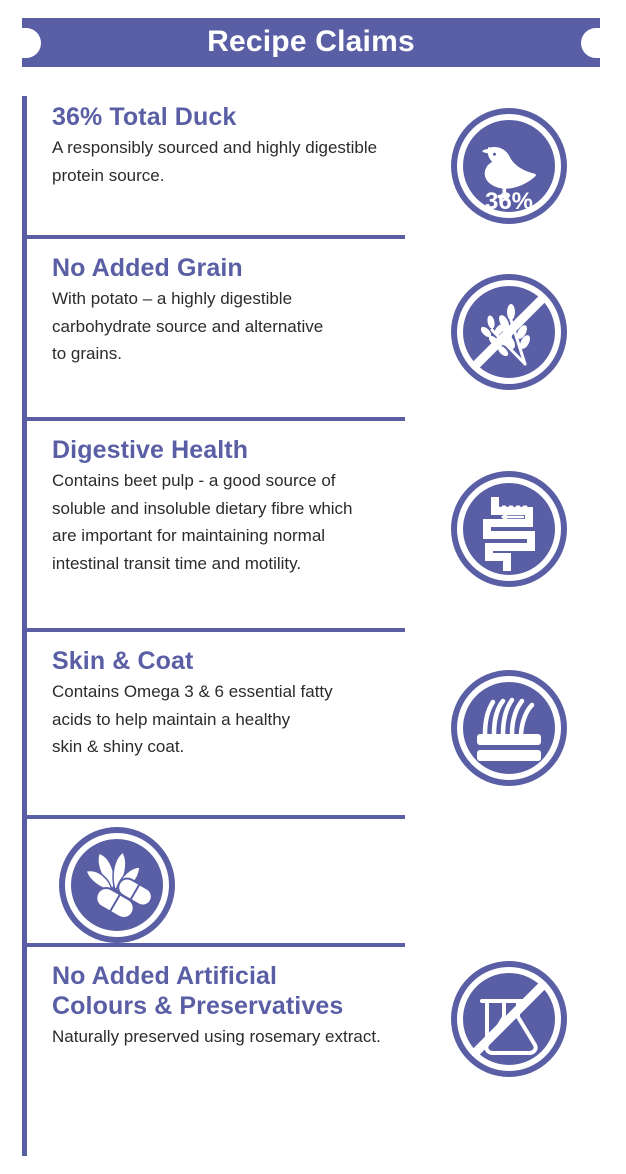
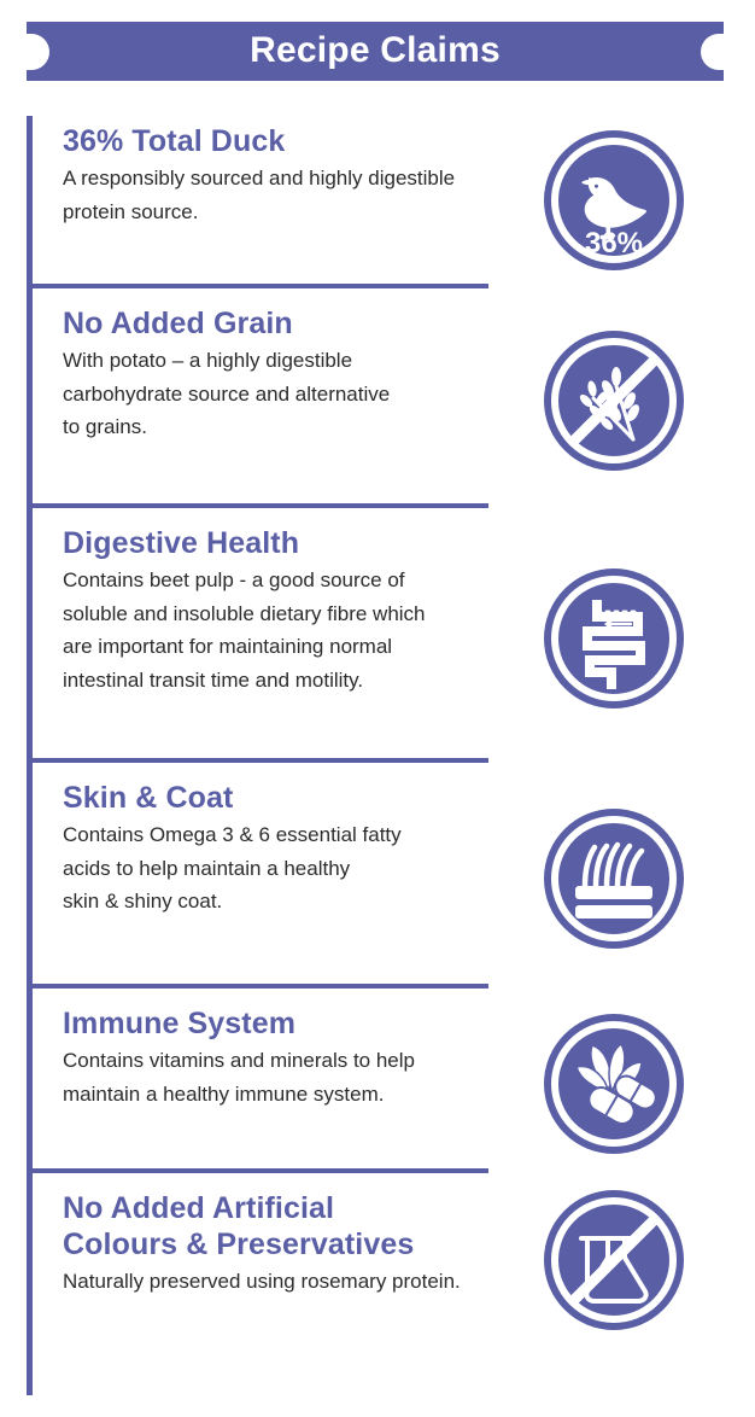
  Recipe Claims
  36% Total Duck
  A responsibly sourced and highly digestible
  protein source.
  36%
  No Added Grain
  With potato – a highly digestible
  carbohydrate source and alternative
  to grains.
  Digestive Health
  Contains beet pulp - a good source of
  soluble and insoluble dietary fibre which
  are important for maintaining normal
  intestinal transit time and motility.
  Skin & Coat
  Contains Omega 3 & 6 essential fatty
  acids to help maintain a healthy
  skin & shiny coat.
+ Immune System
+ Contains vitamins and minerals to help
+ maintain a healthy immune system.
  No Added Artificial
  Colours & Preservatives
- Naturally preserved using rosemary extract.
+ Naturally preserved using rosemary protein.
